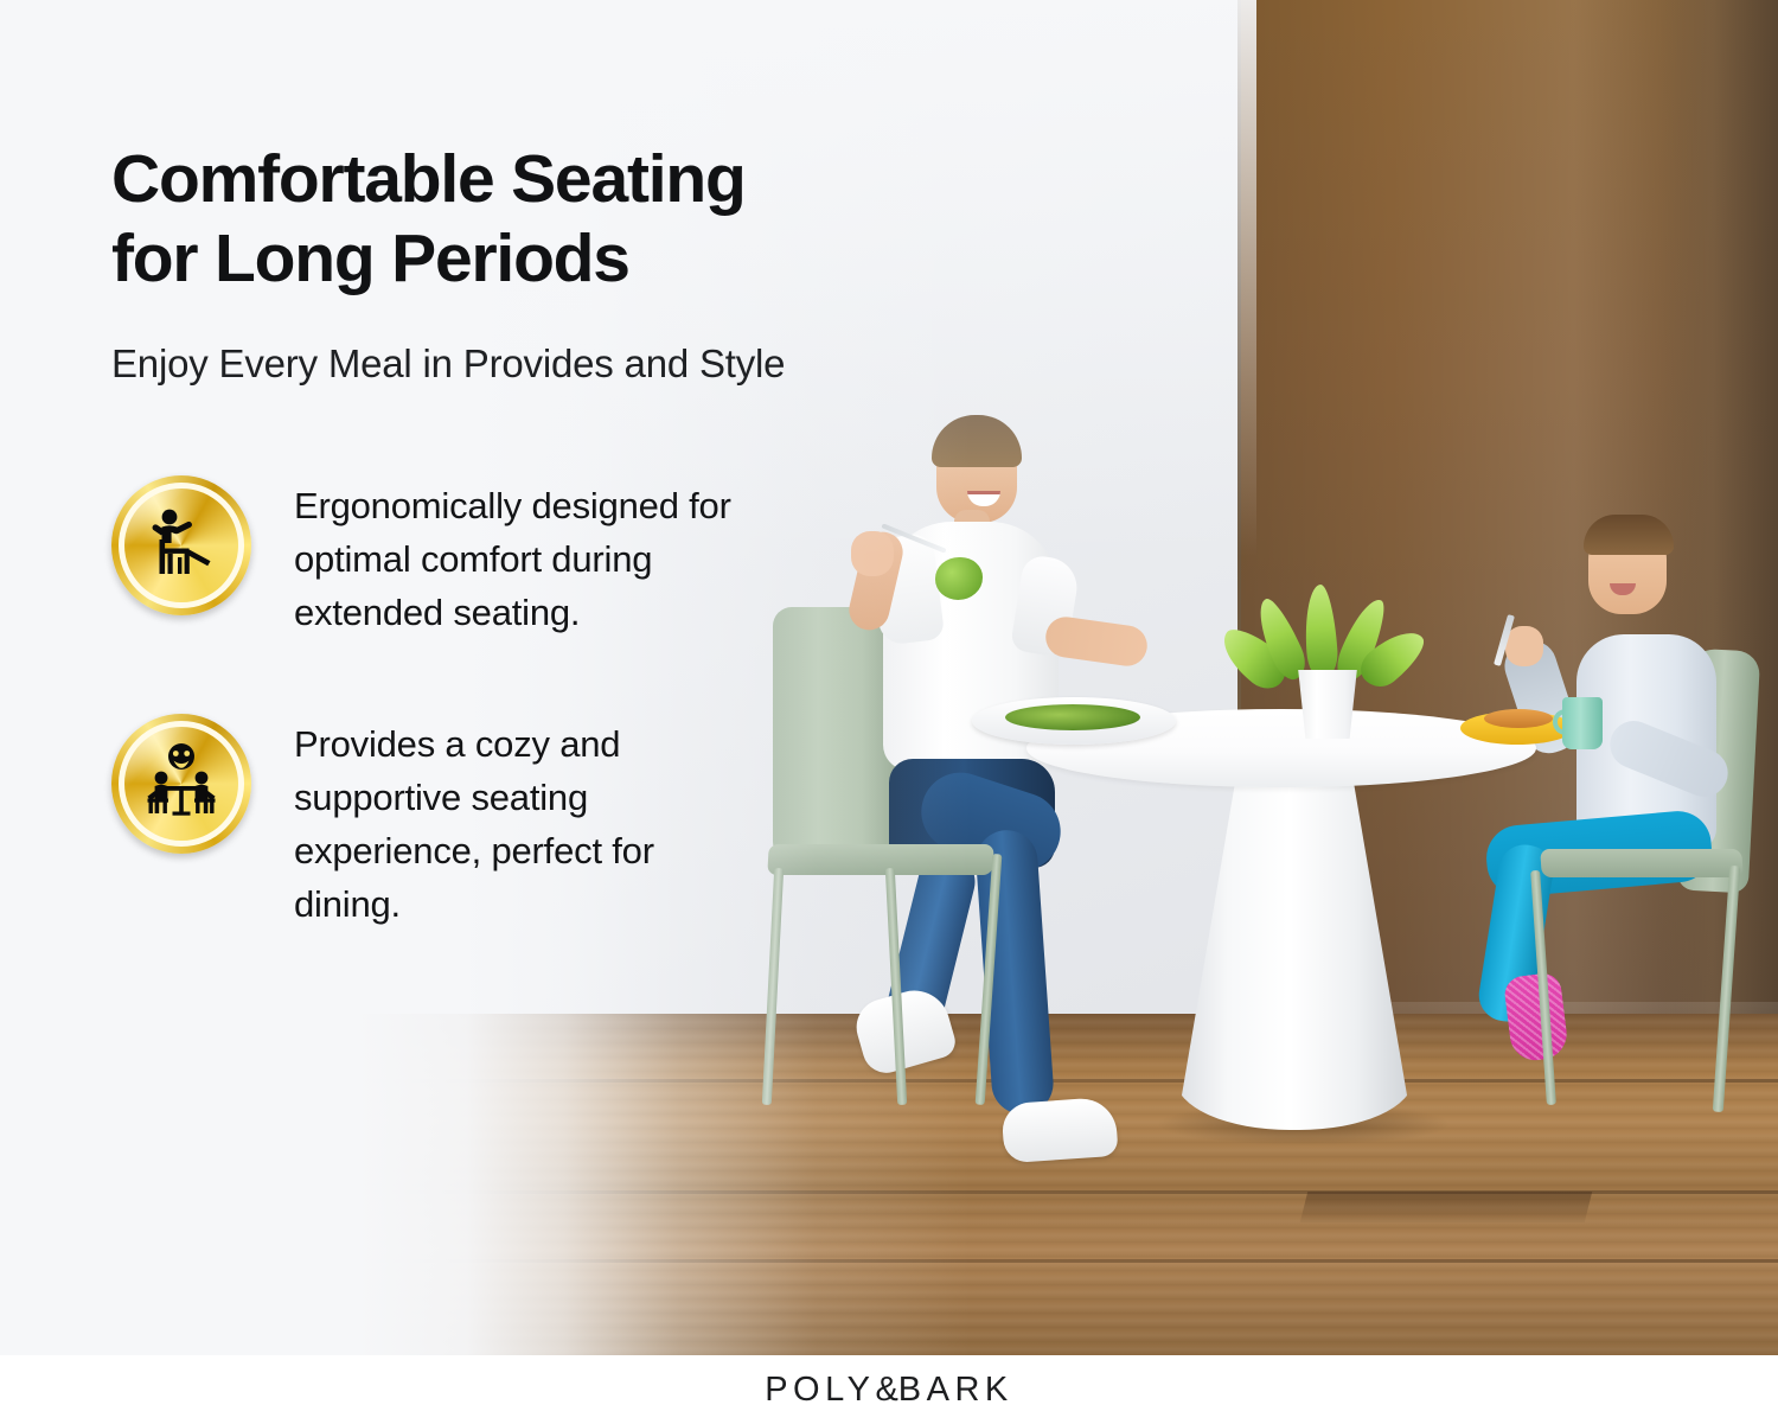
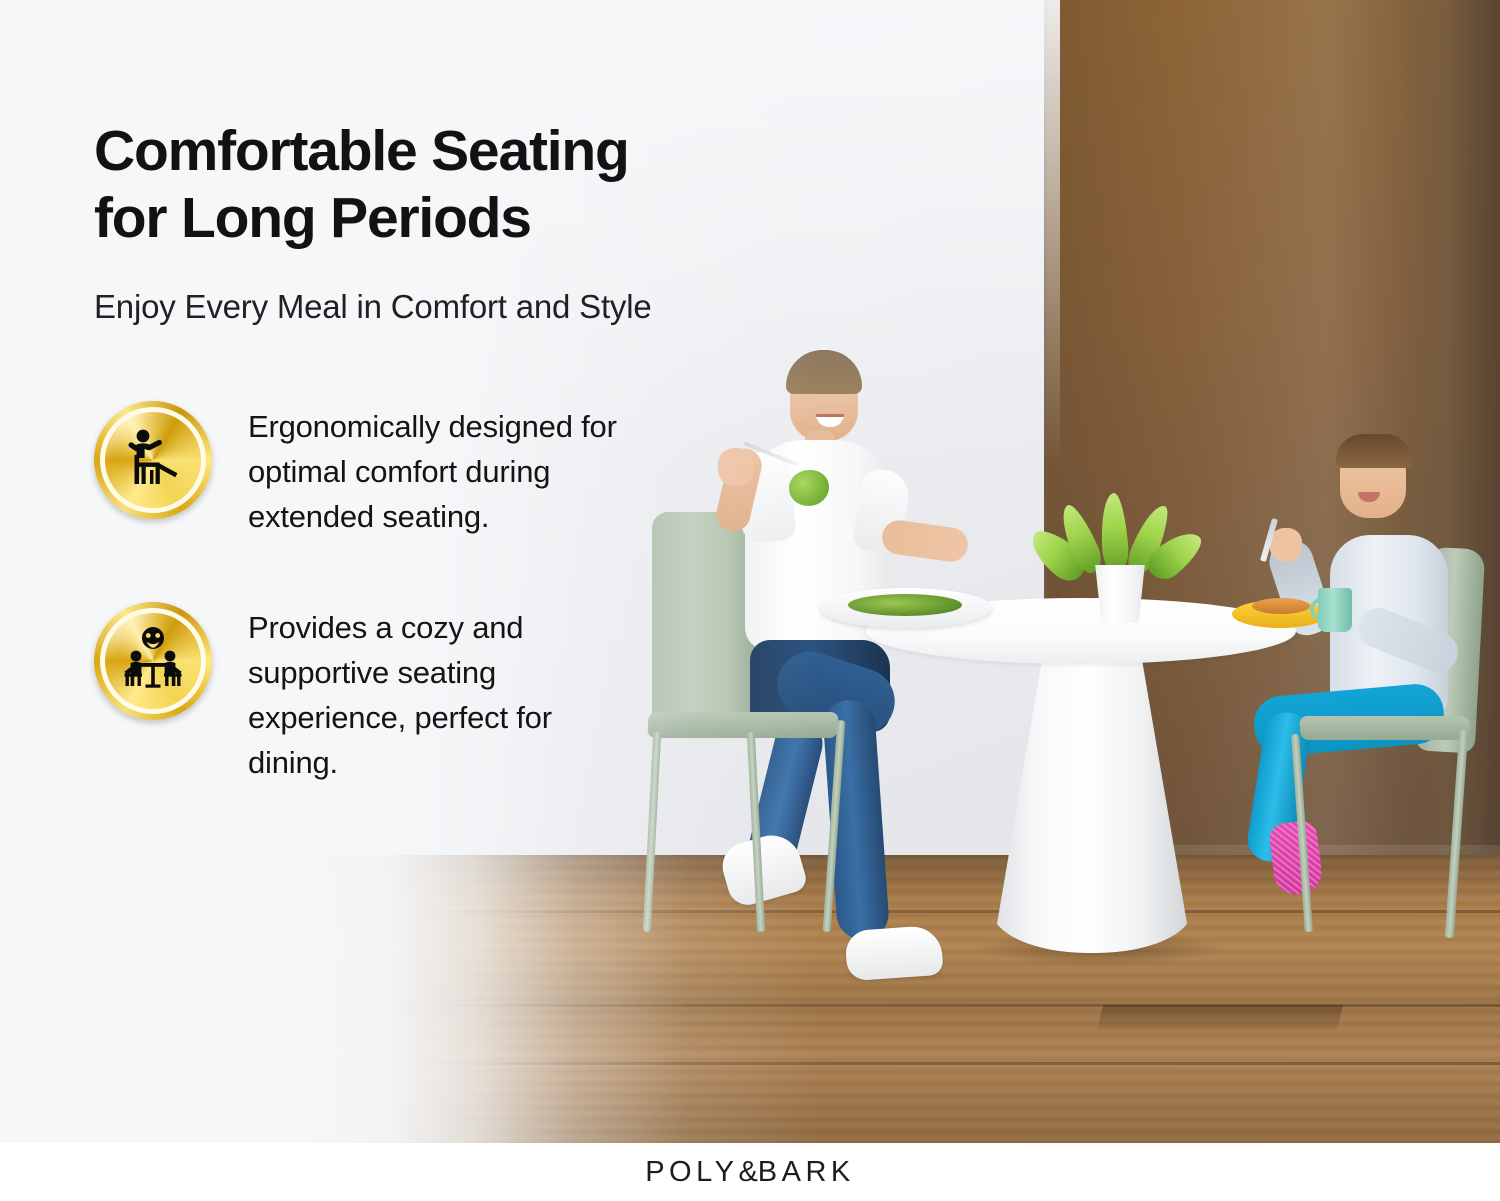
  Comfortable Seating
  for Long Periods
- Enjoy Every Meal in Provides and Style
+ Enjoy Every Meal in Comfort and Style
  Ergonomically designed for optimal comfort during extended seating.
  Provides a cozy and supportive seating experience, perfect for dining.
  POLY&BARK
